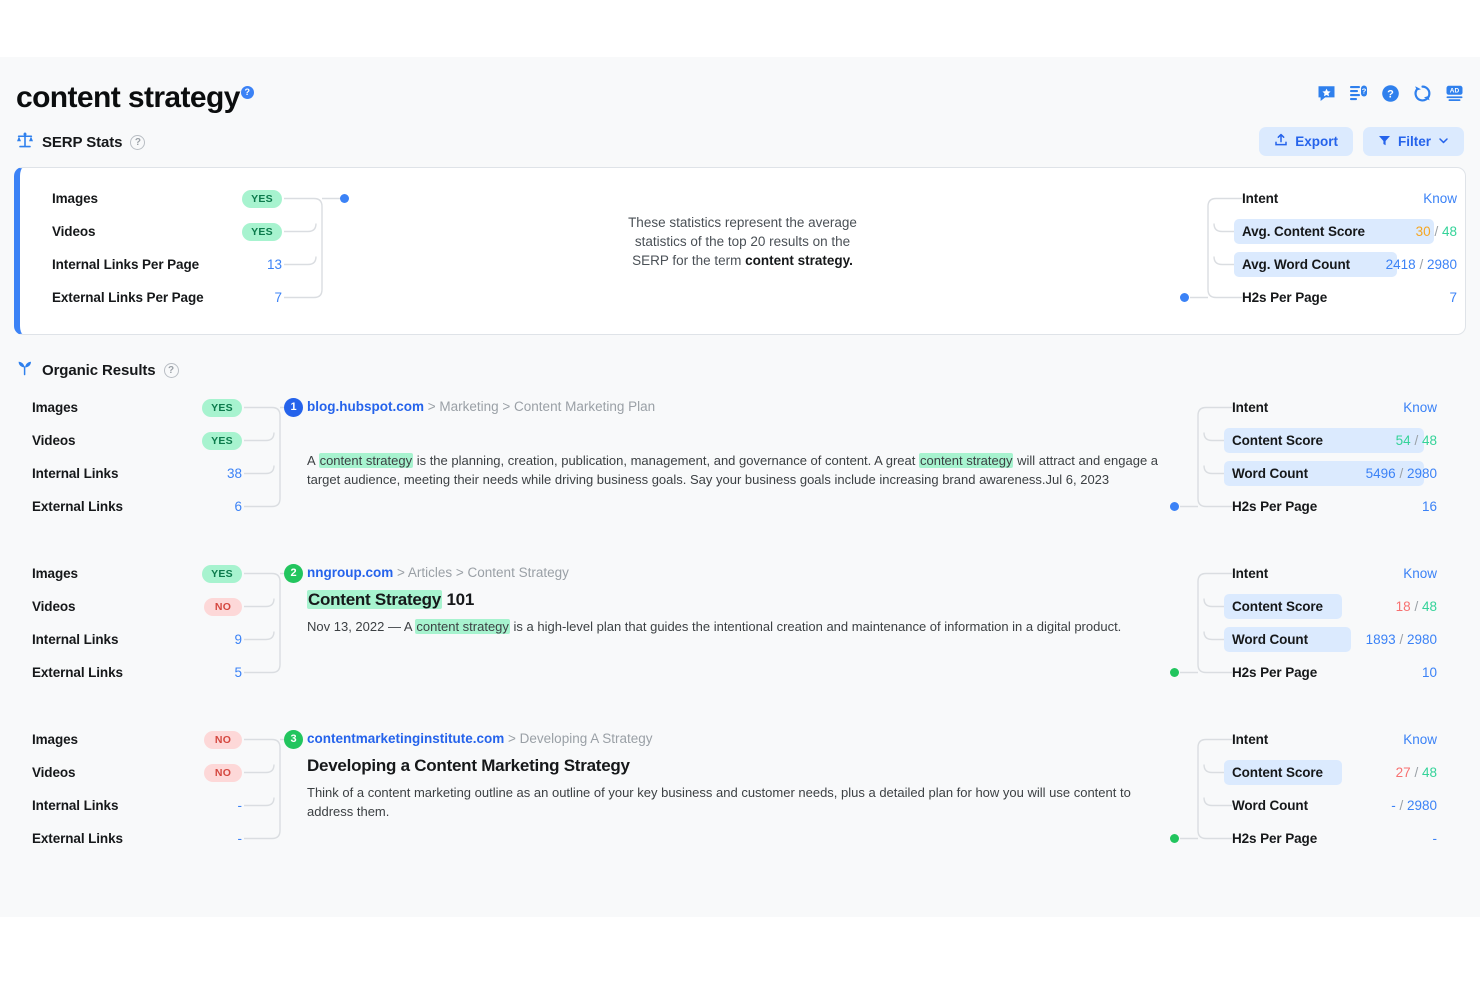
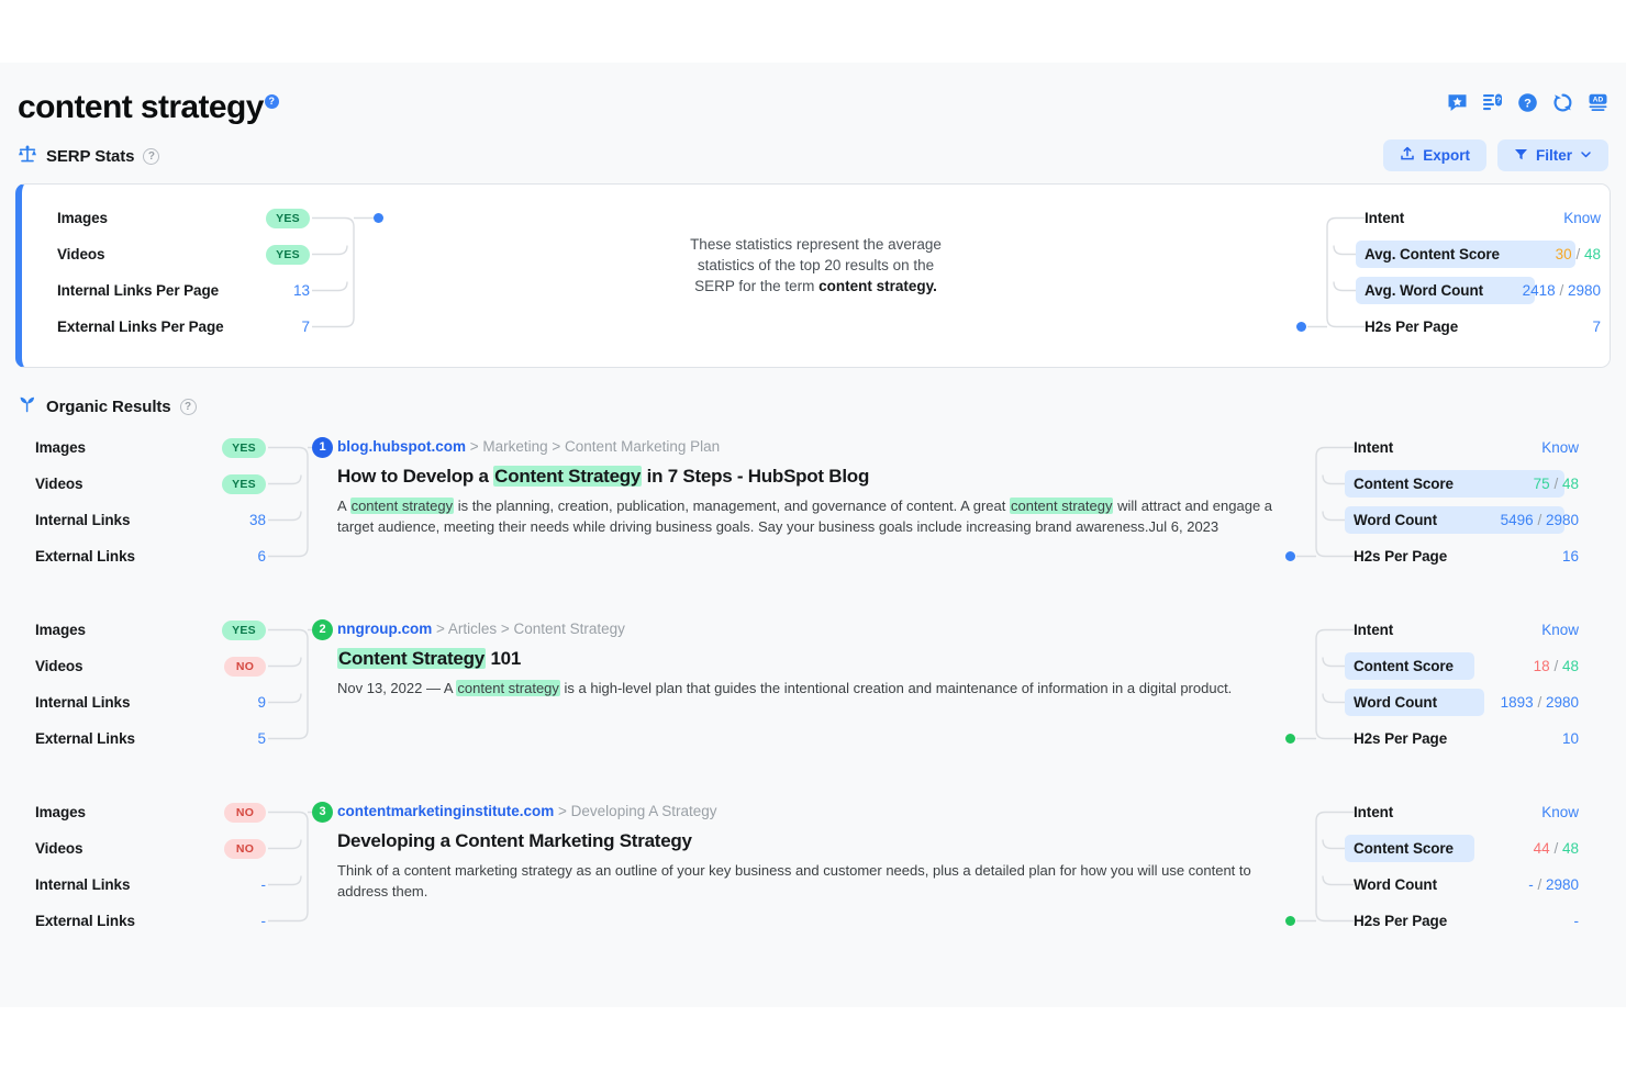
  content strategy ?
  ?
  ?
  SERP Stats
  ?
  Export
  Filter
  These statistics represent the average
  statistics of the top 20 results on the
  SERP for the term content strategy.
  Images
  YES
  Videos
  YES
  Internal Links Per Page
  13
  External Links Per Page
  7
  Intent
  Know
  Avg. Content Score
  30 / 48
  Avg. Word Count
  2418 / 2980
  H2s Per Page
  7
  Organic Results
  ?
  Images
  YES
  Videos
  YES
  Internal Links
  38
  External Links
  6
  1
  blog.hubspot.com > Marketing > Content Marketing Plan
+ How to Develop a Content Strategy in 7 Steps - HubSpot Blog
  A content strategy is the planning, creation, publication, management, and governance of content. A great content strategy will attract and engage a target audience, meeting their needs while driving business goals. Say your business goals include increasing brand awareness.Jul 6, 2023
  Intent
  Know
  Content Score
- 54 / 48
+ 75 / 48
  Word Count
  5496 / 2980
  H2s Per Page
  16
  Images
  YES
  Videos
  NO
  Internal Links
  9
  External Links
  5
  2
  nngroup.com > Articles > Content Strategy
  Content Strategy 101
  Nov 13, 2022 — A content strategy is a high-level plan that guides the intentional creation and maintenance of information in a digital product.
  Intent
  Know
  Content Score
  18 / 48
  Word Count
  1893 / 2980
  H2s Per Page
  10
  Images
  NO
  Videos
  NO
  Internal Links
  -
  External Links
  -
  3
  contentmarketinginstitute.com > Developing A Strategy
  Developing a Content Marketing Strategy
- Think of a content marketing outline as an outline of your key business and customer needs, plus a detailed plan for how you will use content to address them.
+ Think of a content marketing strategy as an outline of your key business and customer needs, plus a detailed plan for how you will use content to address them.
  Intent
  Know
  Content Score
- 27 / 48
+ 44 / 48
  Word Count
  - / 2980
  H2s Per Page
  -
